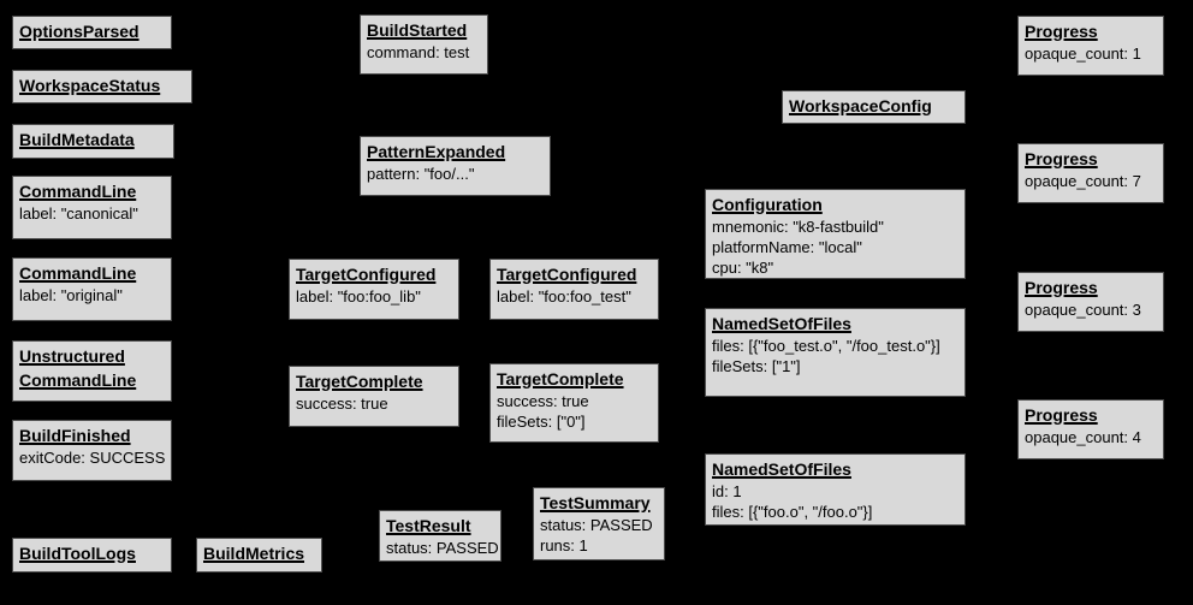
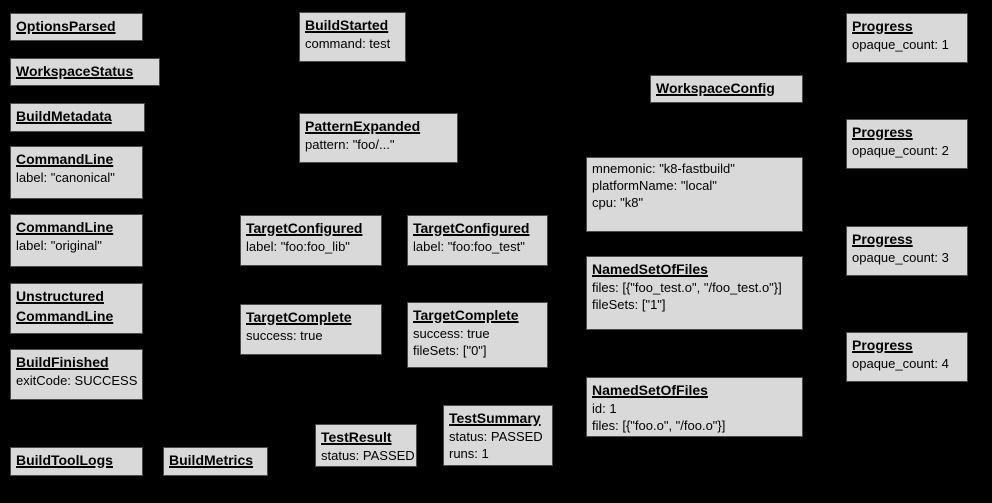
  OptionsParsed
  WorkspaceStatus
  BuildMetadata
  CommandLine
  label: "canonical"
  CommandLine
  label: "original"
  Unstructured
  CommandLine
  BuildFinished
  exitCode: SUCCESS
  BuildToolLogs
  BuildMetrics
  BuildStarted
  command: test
  PatternExpanded
  pattern: "foo/..."
  TargetConfigured
  label: "foo:foo_lib"
  TargetConfigured
  label: "foo:foo_test"
  TargetComplete
  success: true
  TargetComplete
  success: true
  fileSets: ["0"]
  TestResult
  status: PASSED
  TestSummary
  status: PASSED
  runs: 1
  WorkspaceConfig
- Configuration
  mnemonic: "k8-fastbuild"
  platformName: "local"
  cpu: "k8"
  NamedSetOfFiles
  files: [{"foo_test.o", "/foo_test.o"}]
  fileSets: ["1"]
  NamedSetOfFiles
  id: 1
  files: [{"foo.o", "/foo.o"}]
  Progress
  opaque_count: 1
  Progress
- opaque_count: 7
+ opaque_count: 2
  Progress
  opaque_count: 3
  Progress
  opaque_count: 4
